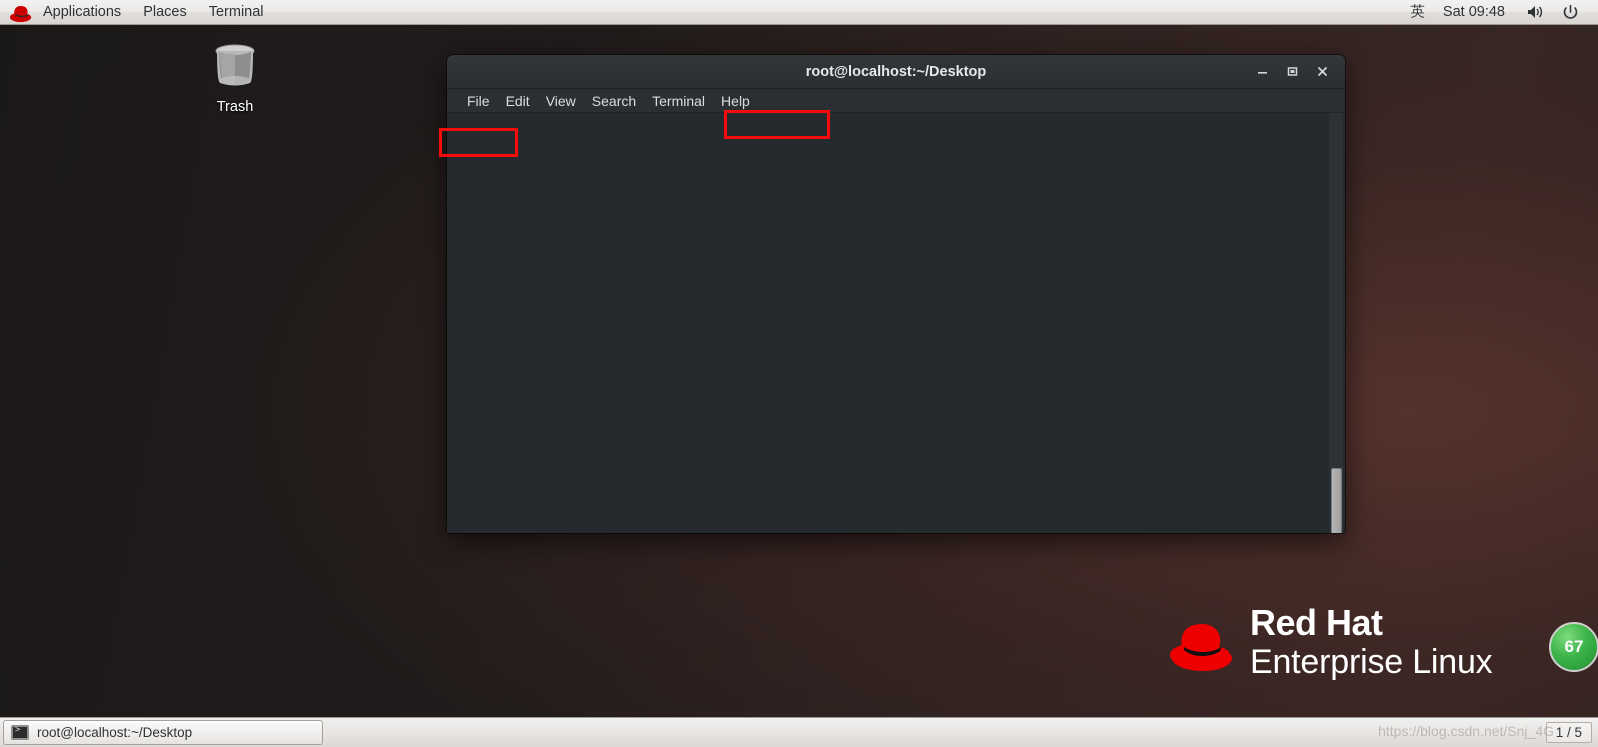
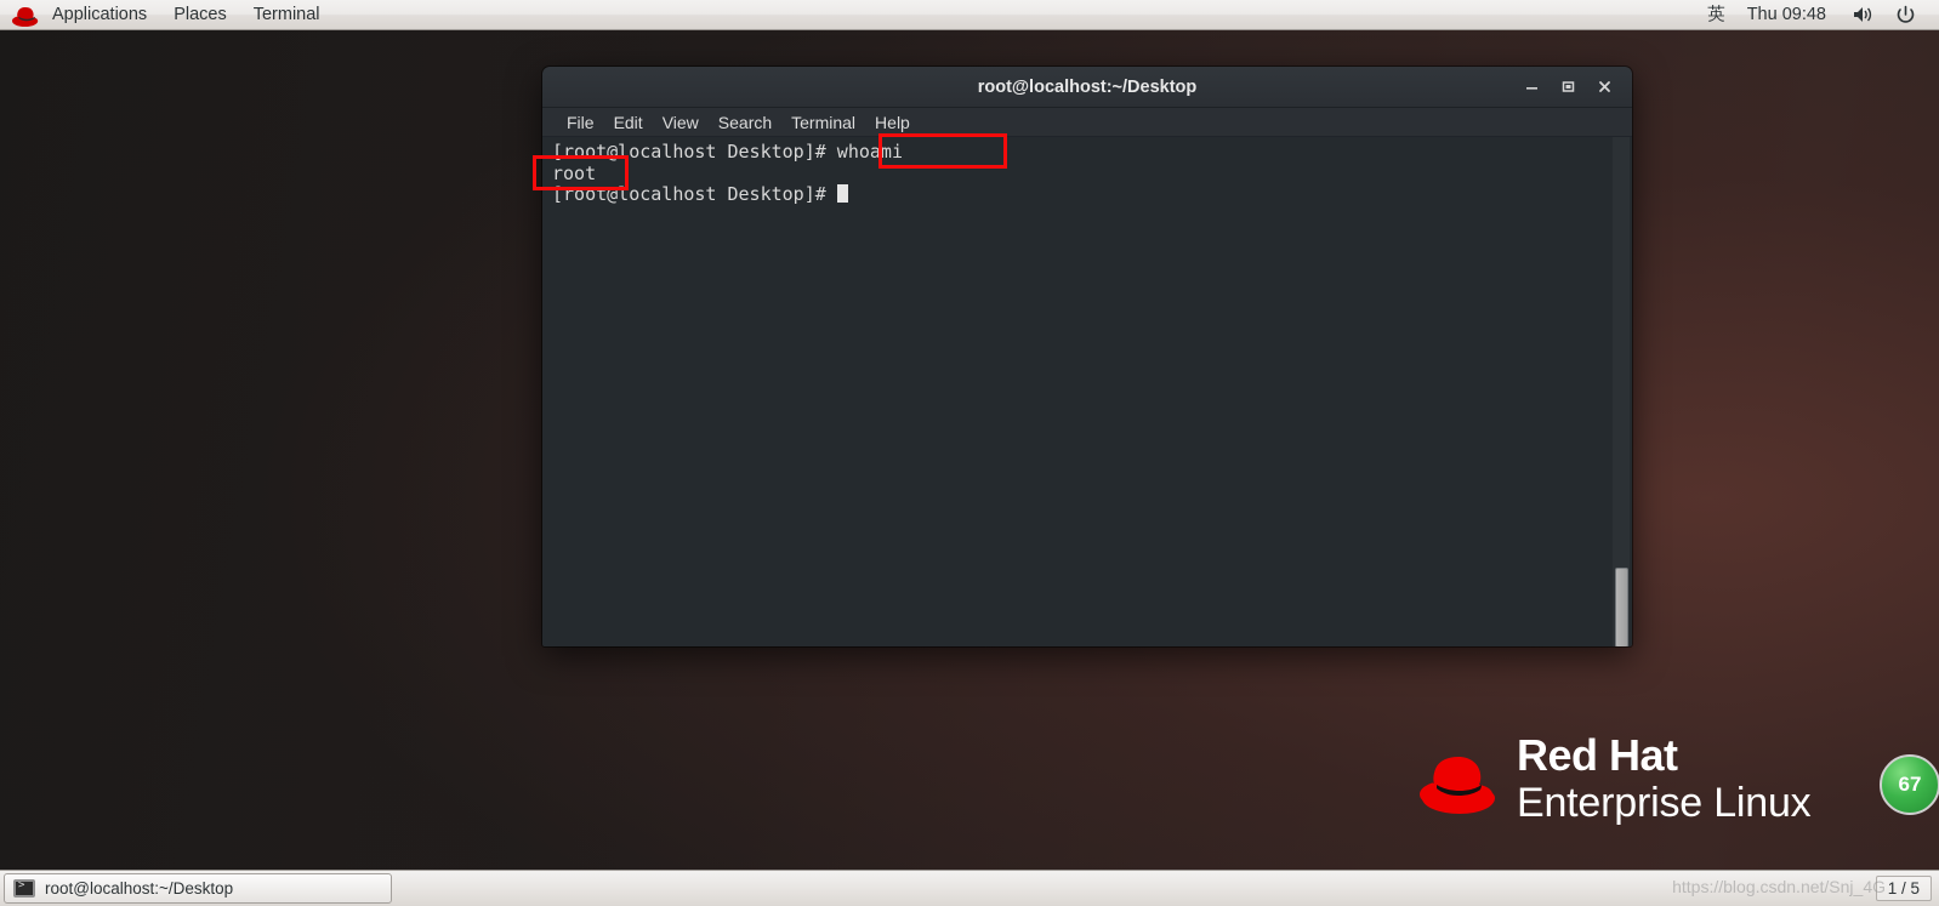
- Trash
  Red Hat
  Enterprise Linux
  67
  Applications
  Places
  Terminal
  英
- Sat 09:48
+ Thu 09:48
  root@localhost:~/Desktop
  File
  Edit
  View
  Search
  Terminal
  Help
+ [root@localhost Desktop]# whoami root [root@localhost Desktop]#
  root@localhost:~/Desktop
  1 / 5
  https://blog.csdn.net/Snj_4G
